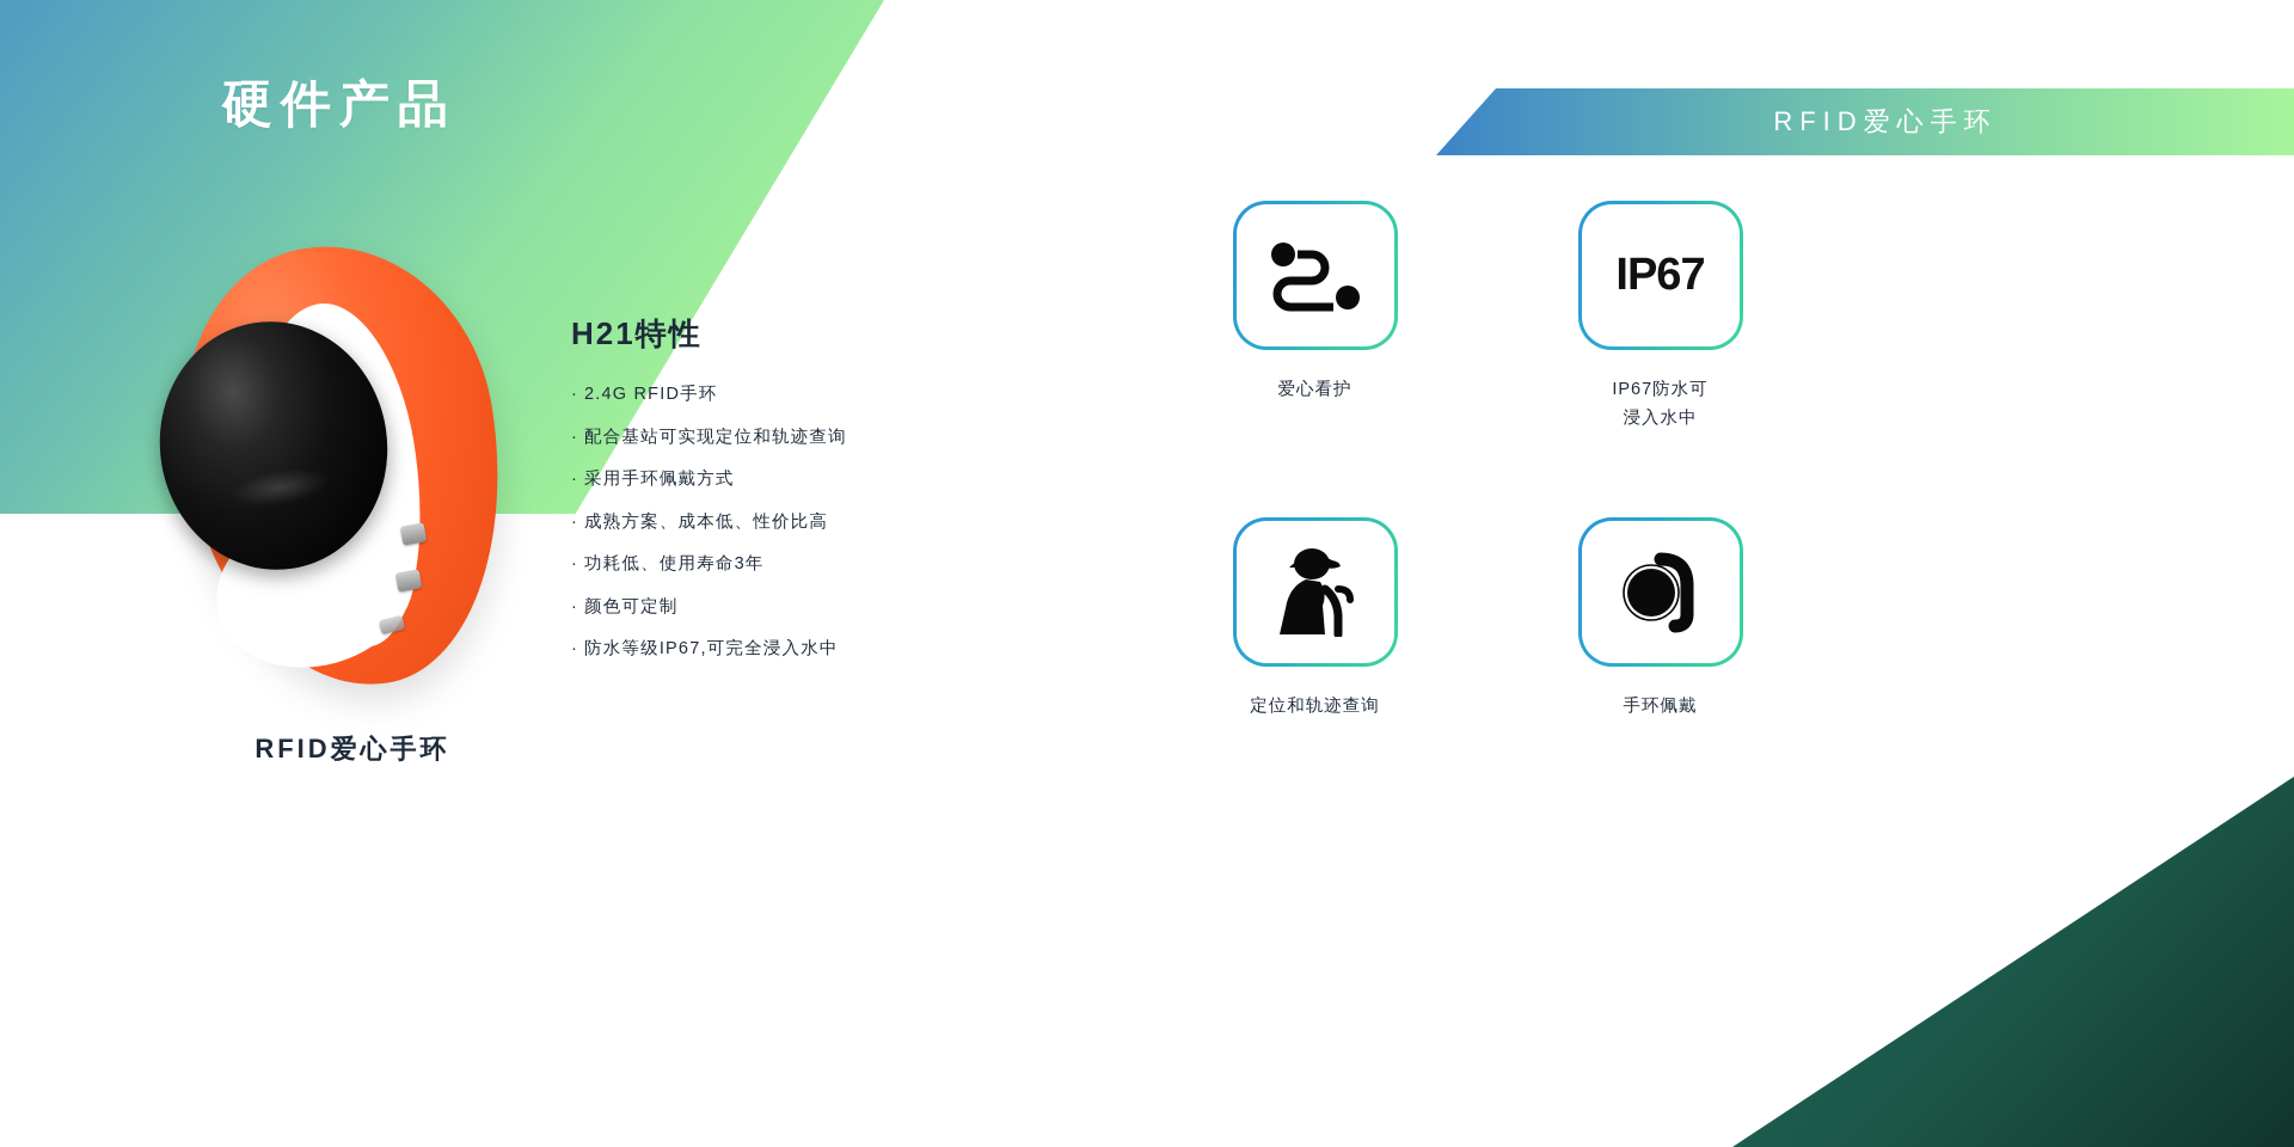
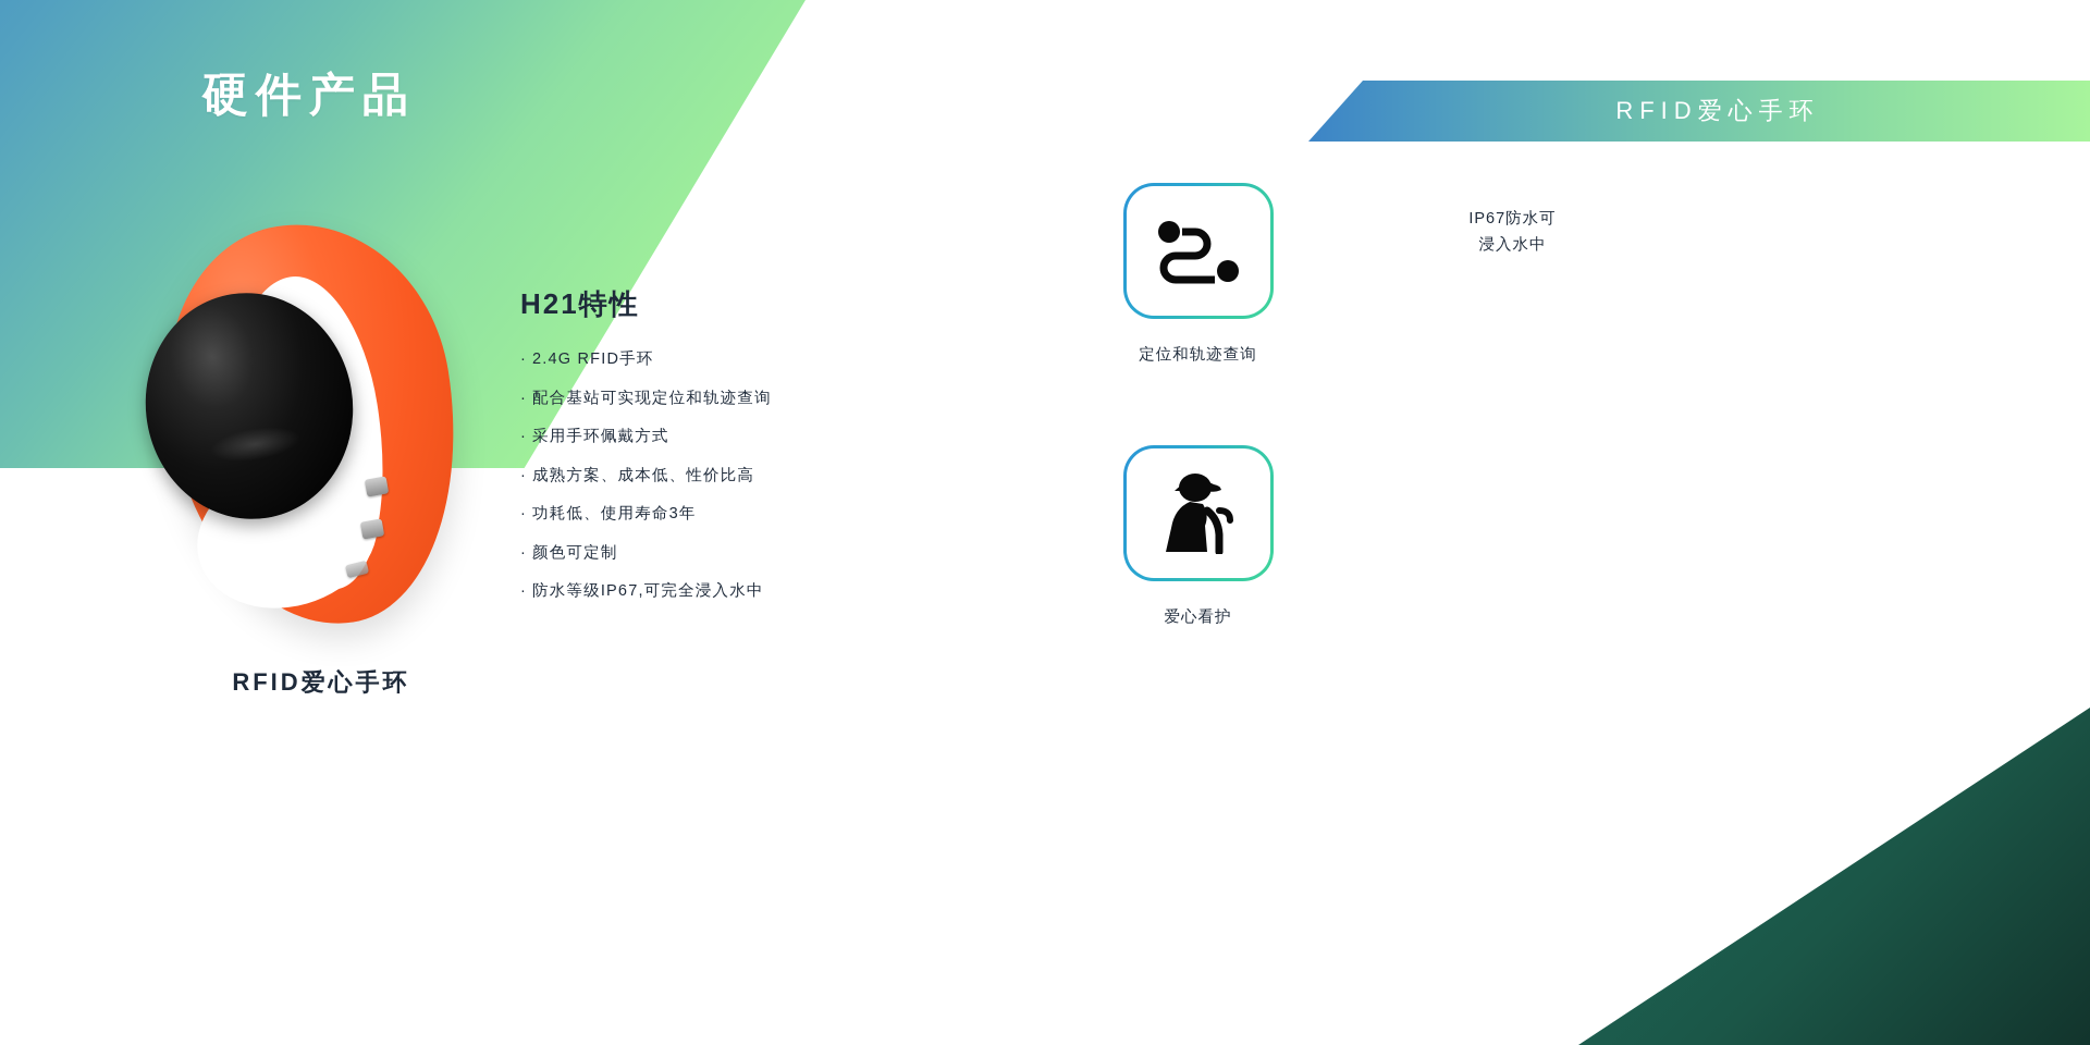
  硬件产品
  RFID爱心手环
  RFID爱心手环
  H21特性
  · 2.4G RFID手环
  · 配合基站可实现定位和轨迹查询
  · 采用手环佩戴方式
  · 成熟方案、成本低、性价比高
  · 功耗低、使用寿命3年
  · 颜色可定制
  · 防水等级IP67,可完全浸入水中
- 爱心看护
+ 定位和轨迹查询
- IP67
  IP67防水可
  浸入水中
- 定位和轨迹查询
+ 爱心看护
- 手环佩戴
